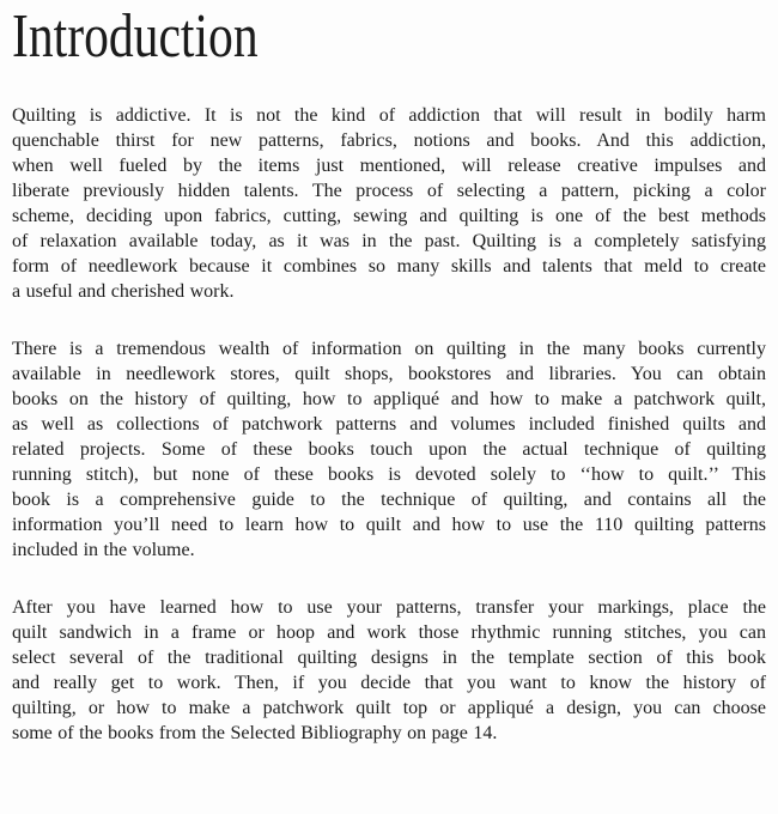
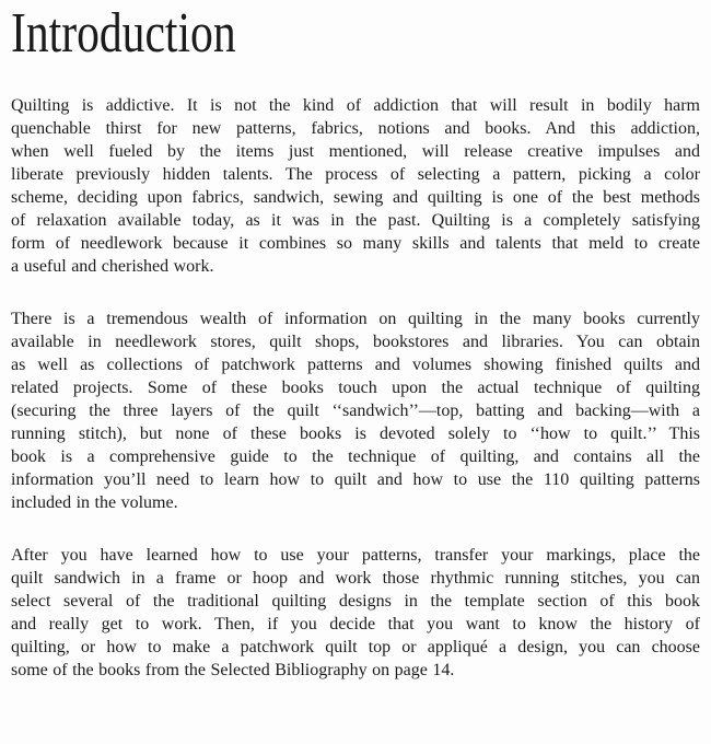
  Introduction
  Quilting is addictive. It is not the kind of addiction that will result in bodily harm
  quenchable thirst for new patterns, fabrics, notions and books. And this addiction,
  when well fueled by the items just mentioned, will release creative impulses and
  liberate previously hidden talents. The process of selecting a pattern, picking a color
- scheme, deciding upon fabrics, cutting, sewing and quilting is one of the best methods
+ scheme, deciding upon fabrics, sandwich, sewing and quilting is one of the best methods
  of relaxation available today, as it was in the past. Quilting is a completely satisfying
  form of needlework because it combines so many skills and talents that meld to create
  a useful and cherished work.
  There is a tremendous wealth of information on quilting in the many books currently
  available in needlework stores, quilt shops, bookstores and libraries. You can obtain
- books on the history of quilting, how to appliqué and how to make a patchwork quilt,
- as well as collections of patchwork patterns and volumes included finished quilts and
+ as well as collections of patchwork patterns and volumes showing finished quilts and
  related projects. Some of these books touch upon the actual technique of quilting
+ (securing the three layers of the quilt ‘‘sandwich’’—top, batting and backing—with a
  running stitch), but none of these books is devoted solely to ‘‘how to quilt.’’ This
  book is a comprehensive guide to the technique of quilting, and contains all the
  information you’ll need to learn how to quilt and how to use the 110 quilting patterns
  included in the volume.
  After you have learned how to use your patterns, transfer your markings, place the
  quilt sandwich in a frame or hoop and work those rhythmic running stitches, you can
  select several of the traditional quilting designs in the template section of this book
  and really get to work. Then, if you decide that you want to know the history of
  quilting, or how to make a patchwork quilt top or appliqué a design, you can choose
  some of the books from the Selected Bibliography on page 14.
